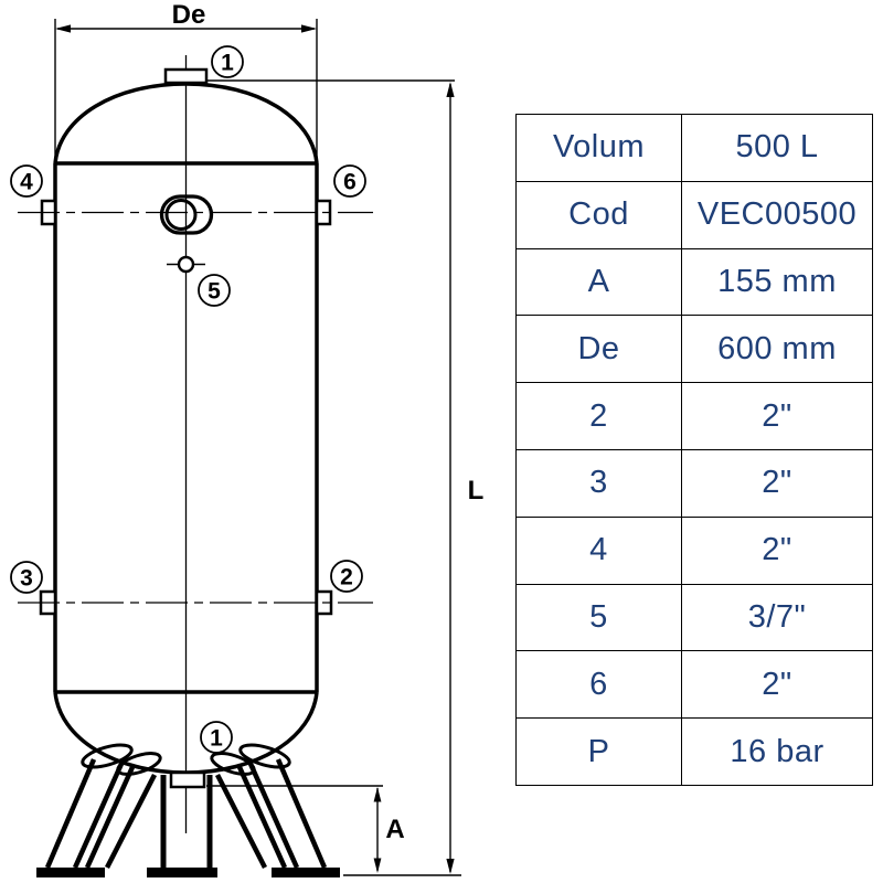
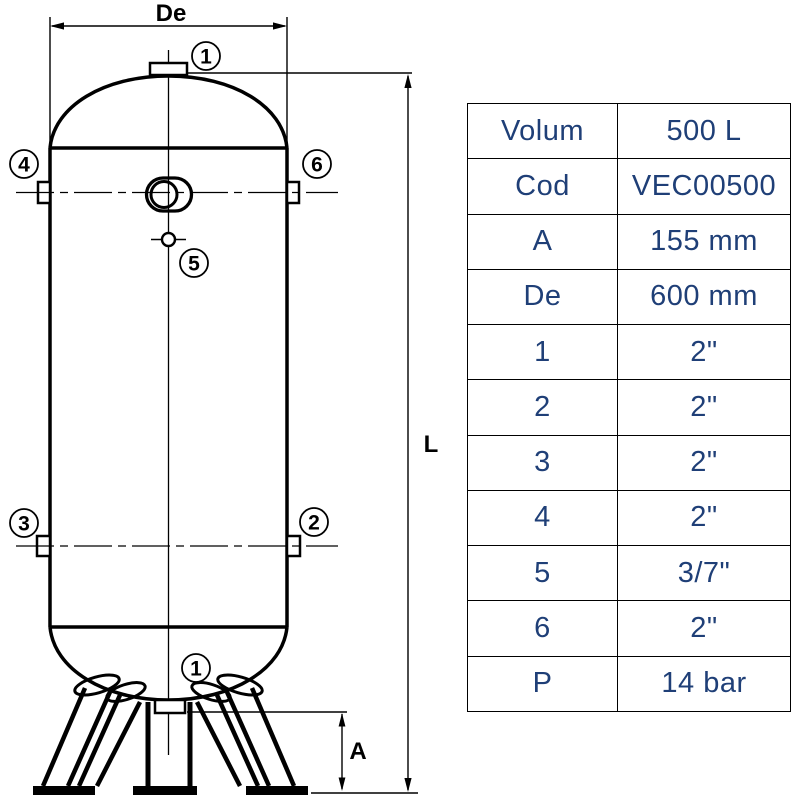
  De
  L
  A
  1
  4
  6
  5
  3
  2
  1
  Volum	500 L
  Cod	VEC00500
  A	155 mm
  De	600 mm
+ 1	2"
  2	2"
  3	2"
  4	2"
  5	3/7"
  6	2"
- P	16 bar
+ P	14 bar
